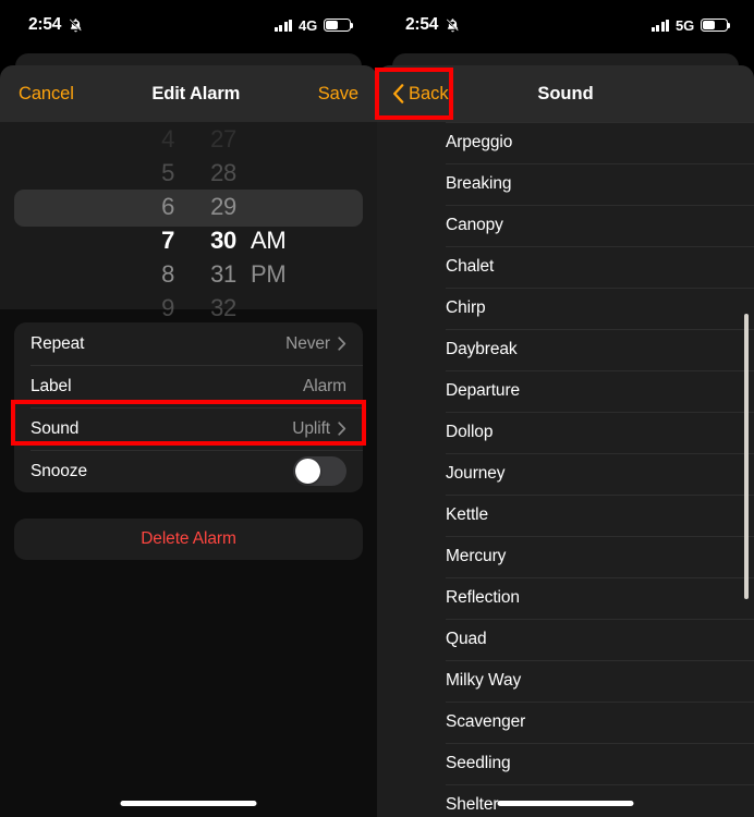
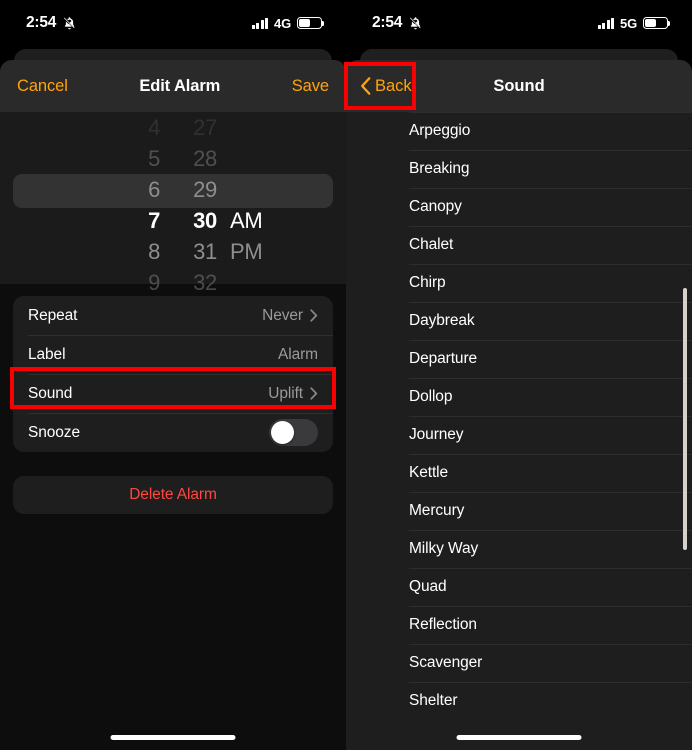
  2:54
  4G
  Cancel
  Edit Alarm
  Save
  5
  6
  7
  8
  9
  28
  29
  30
  31
  32
  AM
  PM
  Repeat
  Never
  Label
  Alarm
  Sound
  Uplift
  Snooze
  Delete Alarm
  2:54
  5G
  Back
  Sound
  Arpeggio
  Breaking
  Canopy
  Chalet
  Chirp
  Daybreak
  Departure
  Dollop
  Journey
  Kettle
  Mercury
- Reflection
+ Milky Way
  Quad
- Milky Way
+ Reflection
  Scavenger
- Seedling
  Shelter
